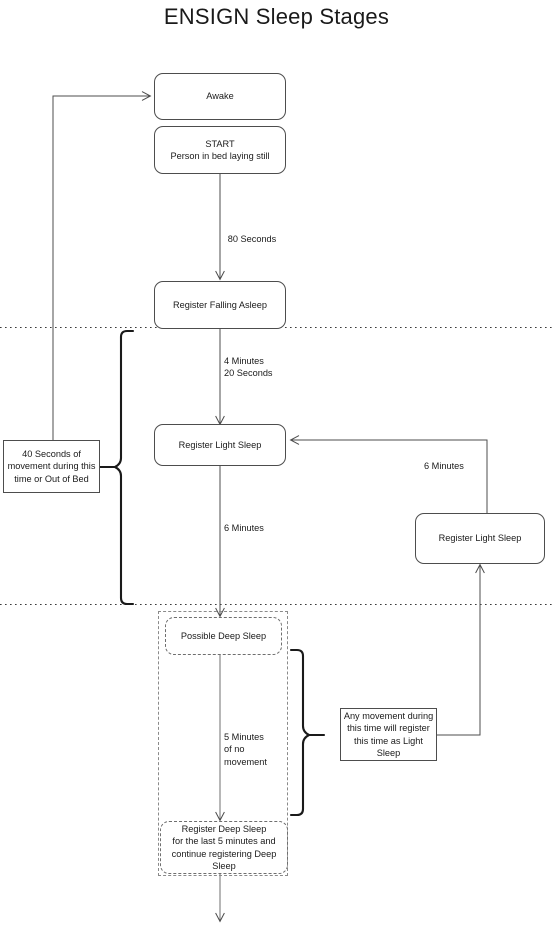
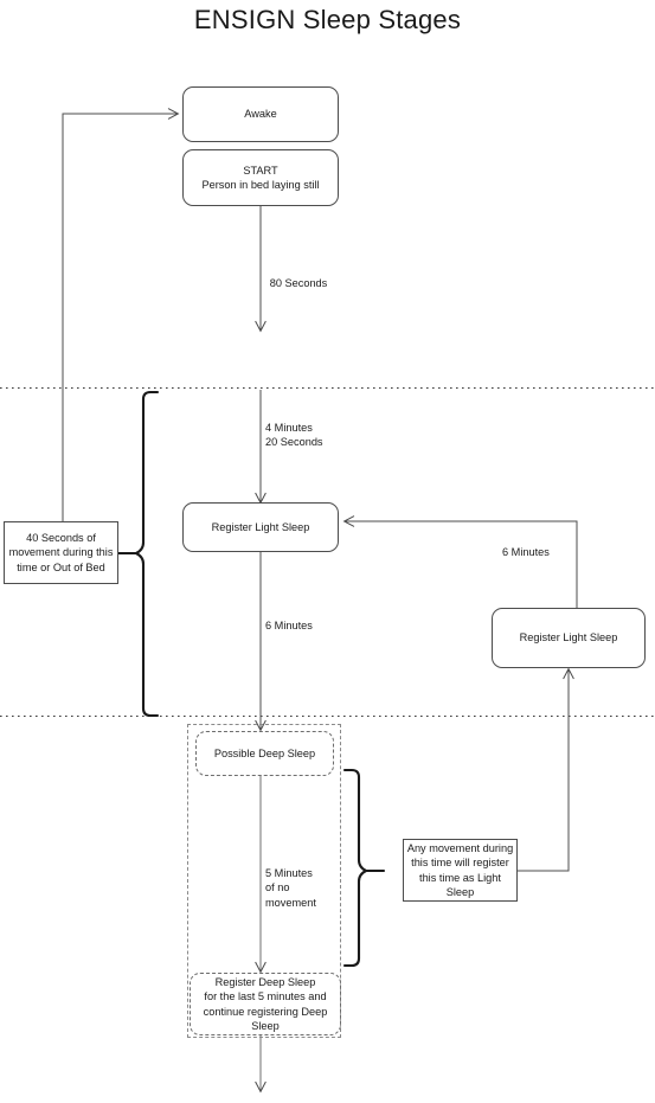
  ENSIGN Sleep Stages
  Awake
  START
  Person in bed laying still
- Register Falling Asleep
  Register Light Sleep
  Register Light Sleep
  Possible Deep Sleep
  Register Deep Sleep
  for the last 5 minutes and
  continue registering Deep
  Sleep
  40 Seconds of
  movement during this
  time or Out of Bed
  Any movement during
  this time will register
  this time as Light
  Sleep
  80 Seconds
  4 Minutes
  20 Seconds
  6 Minutes
  6 Minutes
  5 Minutes
  of no
  movement
